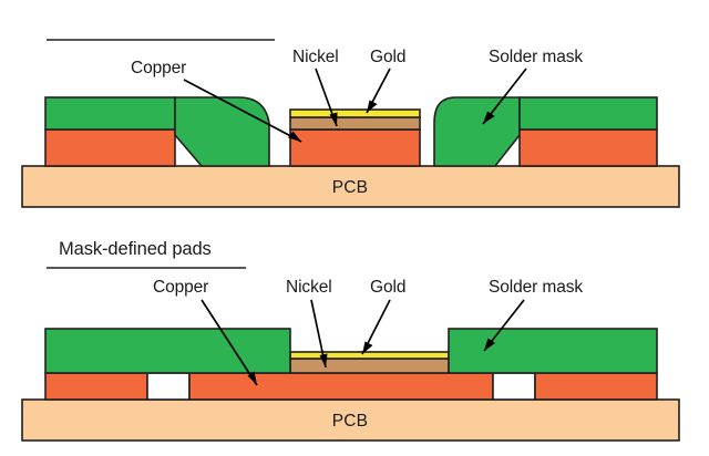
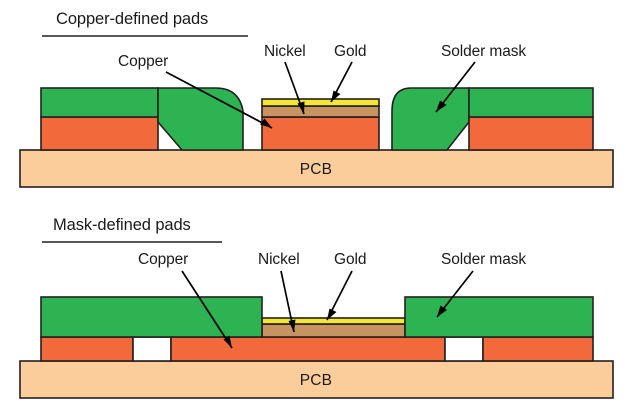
  PCB
+ Copper-defined pads
  Copper
  Nickel
  Gold
  Solder mask
  PCB
  Mask-defined pads
  Copper
  Nickel
  Gold
  Solder mask
